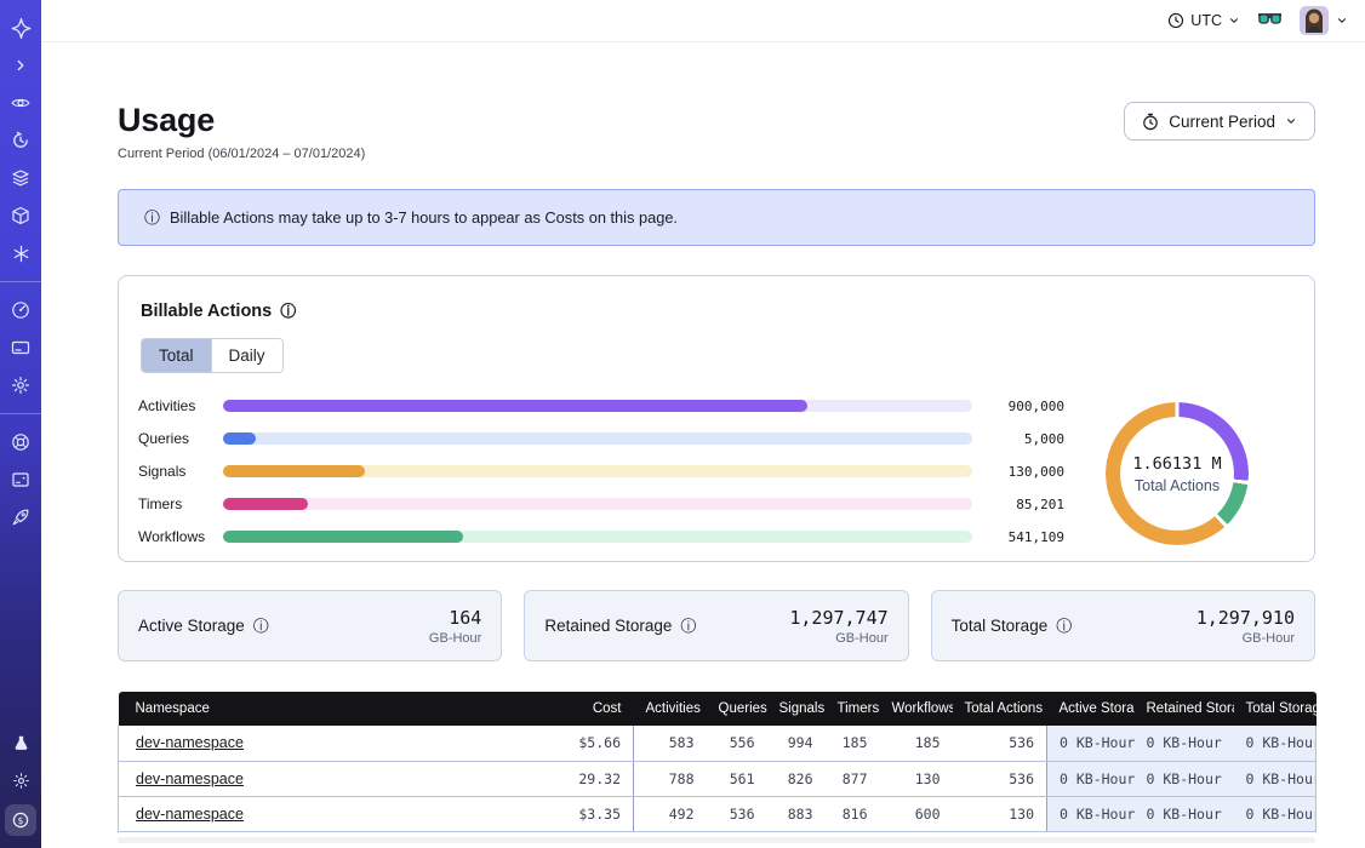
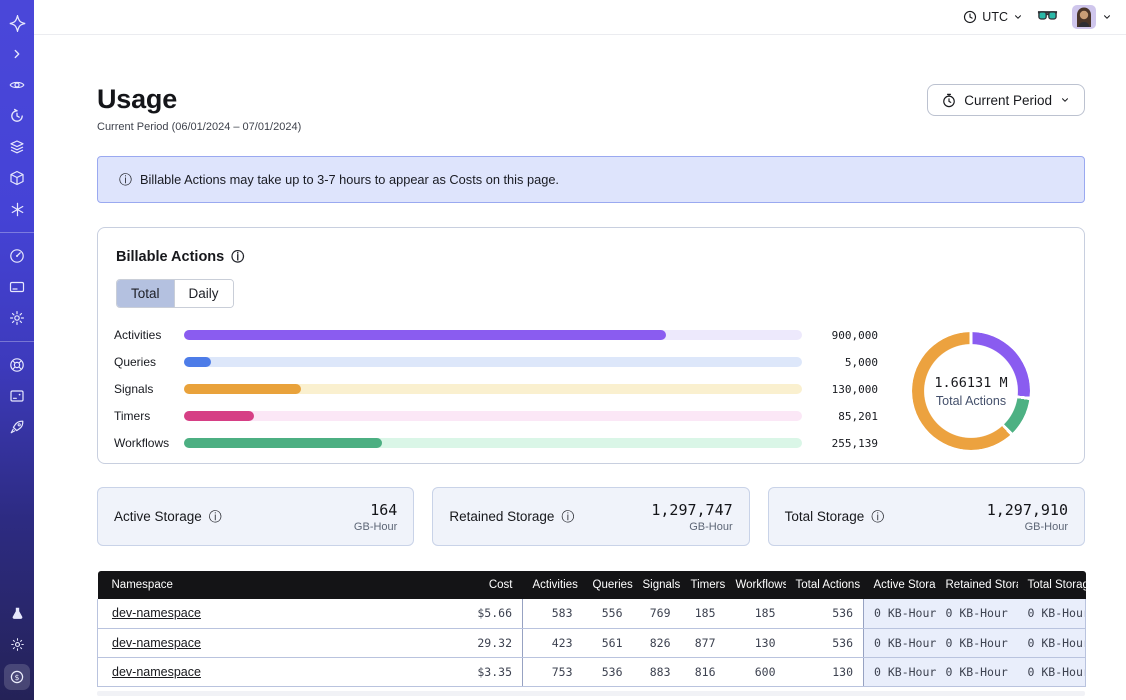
  $
  UTC
  Usage
  Current Period (06/01/2024 – 07/01/2024)
  Current Period
  ⓘ
  Billable Actions may take up to 3-7 hours to appear as Costs on this page.
  Billable Actions
  ⓘ
  Total
  Daily
  Activities
  900,000
  Queries
  5,000
  Signals
  130,000
  Timers
  85,201
  Workflows
- 541,109
+ 255,139
  1.66131 M
  Total Actions
  Active Storage
  ⓘ
  164
  GB-Hour
  Retained Storage
  ⓘ
  1,297,747
  GB-Hour
  Total Storage
  ⓘ
  1,297,910
  GB-Hour
  Namespace	Cost	Activities	Queries	Signals	Timers	Workflows	Total Actions	Active Stora	Retained Stor	Total Stora
- dev-namespace	$5.66	583	556	994	185	185	536	0 KB-Hour	0 KB-Hour	0 KB-Hou
+ dev-namespace	$5.66	583	556	769	185	185	536	0 KB-Hour	0 KB-Hour	0 KB-Hou
- dev-namespace	29.32	788	561	826	877	130	536	0 KB-Hour	0 KB-Hour	0 KB-Hou
+ dev-namespace	29.32	423	561	826	877	130	536	0 KB-Hour	0 KB-Hour	0 KB-Hou
- dev-namespace	$3.35	492	536	883	816	600	130	0 KB-Hour	0 KB-Hour	0 KB-Hou
+ dev-namespace	$3.35	753	536	883	816	600	130	0 KB-Hour	0 KB-Hour	0 KB-Hou
